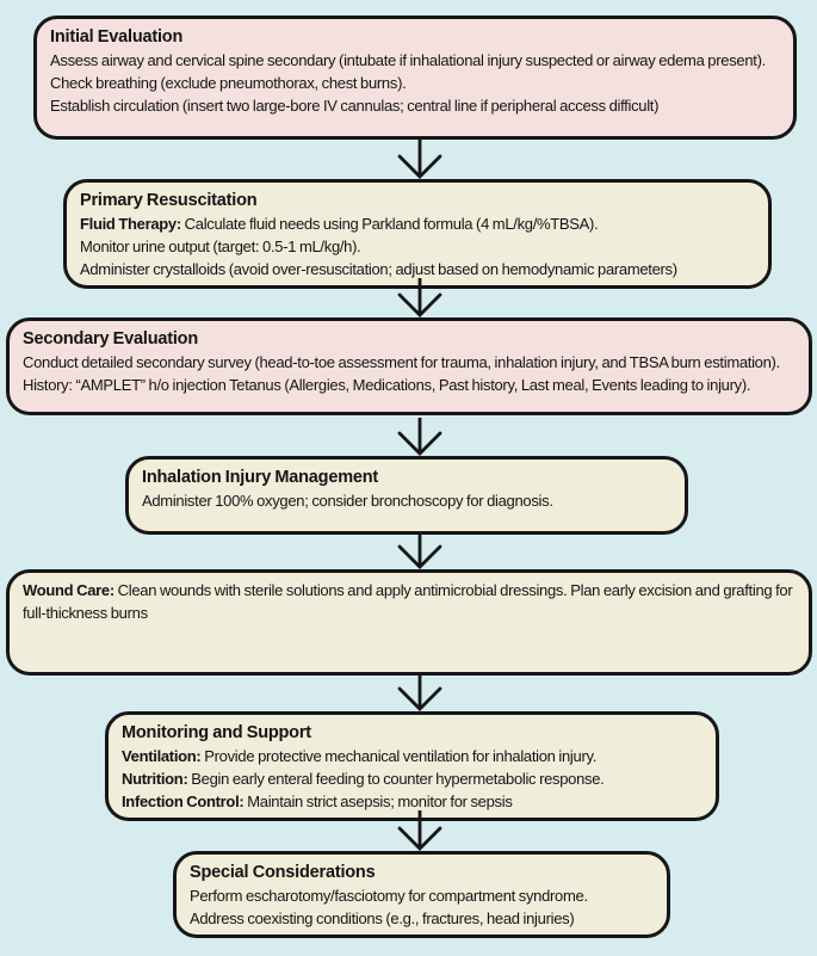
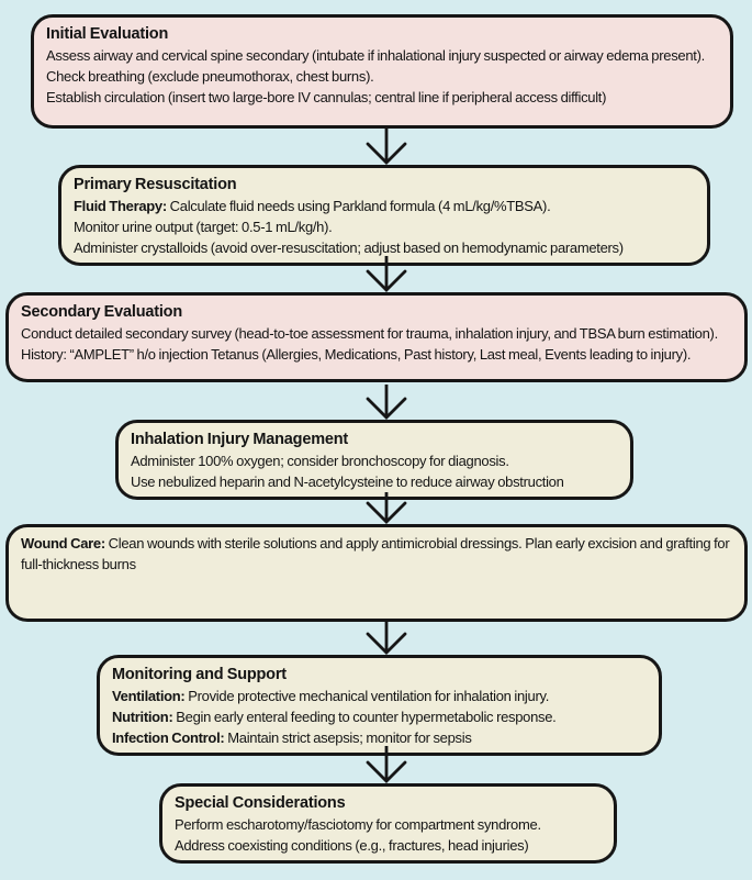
  Initial Evaluation
  Assess airway and cervical spine secondary (intubate if inhalational injury suspected or airway edema present).
  Check breathing (exclude pneumothorax, chest burns).
  Establish circulation (insert two large-bore IV cannulas; central line if peripheral access difficult)
  Primary Resuscitation
  Fluid Therapy: Calculate fluid needs using Parkland formula (4 mL/kg/%TBSA).
  Monitor urine output (target: 0.5-1 mL/kg/h).
  Administer crystalloids (avoid over-resuscitation; adjust based on hemodynamic parameters)
  Secondary Evaluation
  Conduct detailed secondary survey (head-to-toe assessment for trauma, inhalation injury, and TBSA burn estimation).
  History: “AMPLET” h/o injection Tetanus (Allergies, Medications, Past history, Last meal, Events leading to injury).
  Inhalation Injury Management
  Administer 100% oxygen; consider bronchoscopy for diagnosis.
+ Use nebulized heparin and N-acetylcysteine to reduce airway obstruction
  Wound Care: Clean wounds with sterile solutions and apply antimicrobial dressings. Plan early excision and grafting for full-thickness burns
  Monitoring and Support
  Ventilation: Provide protective mechanical ventilation for inhalation injury.
  Nutrition: Begin early enteral feeding to counter hypermetabolic response.
  Infection Control: Maintain strict asepsis; monitor for sepsis
  Special Considerations
  Perform escharotomy/fasciotomy for compartment syndrome.
  Address coexisting conditions (e.g., fractures, head injuries)
